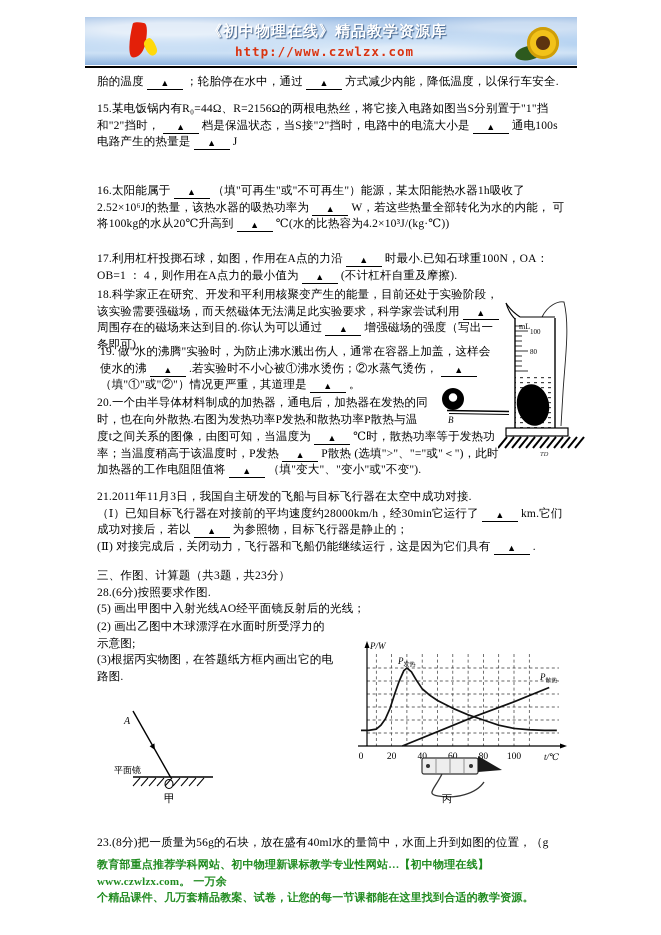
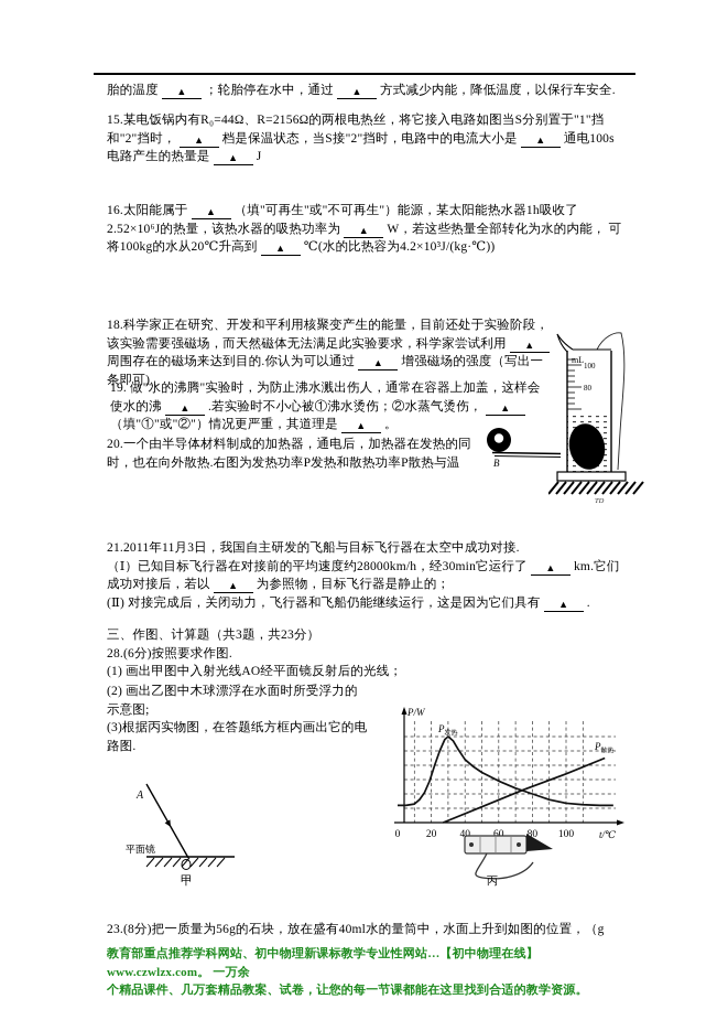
- 《初中物理在线》精品教学资源库
- http://www.czwlzx.com
  胎的温度 ▲ ；轮胎停在水中，通过 ▲ 方式减少内能，降低温度，以保行车安全.
  15.某电饭锅内有R₀=44Ω、R=2156Ω的两根电热丝，将它接入电路如图当S分别置于"1"挡和"2"挡时， ▲ 档是保温状态，当S接"2"挡时，电路中的电流大小是 ▲ 通电100s电路产生的热量是 ▲ J
  16.太阳能属于 ▲ （填"可再生"或"不可再生"）能源，某太阳能热水器1h吸收了 2.52×10⁶J的热量，该热水器的吸热功率为 ▲ W，若这些热量全部转化为水的内能， 可将100kg的水从20℃升高到 ▲ ℃(水的比热容为4.2×10³J/(kg·℃))
- 17.利用杠杆投掷石球，如图，作用在A点的力沿 ▲ 时最小.已知石球重100N，OA：OB=1 ： 4，则作用在A点力的最小值为 ▲ (不计杠杆自重及摩擦).
  18.科学家正在研究、开发和平利用核聚变产生的能量，目前还处于实验阶段，该实验需要强磁场，而天然磁体无法满足此实验要求，科学家尝试利用 ▲ 周围存在的磁场来达到目的.你认为可以通过 ▲ 增强磁场的强度（写出一条即可).
  19. 做"水的沸腾"实验时，为防止沸水溅出伤人，通常在容器上加盖，这样会使水的沸 ▲ .若实验时不小心被①沸水烫伤；②水蒸气烫伤， ▲ （填"①"或"②"）情况更严重，其道理是 ▲ 。
  20.一个由半导体材料制成的加热器，通电后，加热器在发热的同时，也在向外散热.右图为发热功率P发热和散热功率P散热与温
- 度t之间关系的图像，由图可知，当温度为 ▲ ℃时，散热功率等于发热功率；当温度稍高于该温度时，P发热 ▲ P散热 (选填">"、"="或"＜")，此时加热器的工作电阻阻值将 ▲ （填"变大"、"变小"或"不变").
  21.2011年11月3日，我国自主研发的飞船与目标飞行器在太空中成功对接.
  （Ⅰ）已知目标飞行器在对接前的平均速度约28000km/h，经30min它运行了 ▲ km.它们成功对接后，若以 ▲ 为参照物，目标飞行器是静止的；
  (Ⅱ) 对接完成后，关闭动力，飞行器和飞船仍能继续运行，这是因为它们具有 ▲ .
  三、作图、计算题（共3题，共23分）
  28.(6分)按照要求作图.
- (5) 画出甲图中入射光线AO经平面镜反射后的光线；
+ (1) 画出甲图中入射光线AO经平面镜反射后的光线；
  (2) 画出乙图中木球漂浮在水面时所受浮力的
  示意图;
  (3)根据丙实物图，在答题纸方框内画出它的电
  路图.
  23.(8分)把一质量为56g的石块，放在盛有40ml水的量筒中，水面上升到如图的位置，（g
  教育部重点推荐学科网站、初中物理新课标教学专业性网站…【初中物理在线】www.czwlzx.com。 一万余
  个精品课件、几万套精品教案、试卷，让您的每一节课都能在这里找到合适的教学资源。
  mL
  100
  80
  B
  P/W
  t/℃
  0
  20
  40
  60
  80
  100
  A
  平面镜
  甲
  丙
